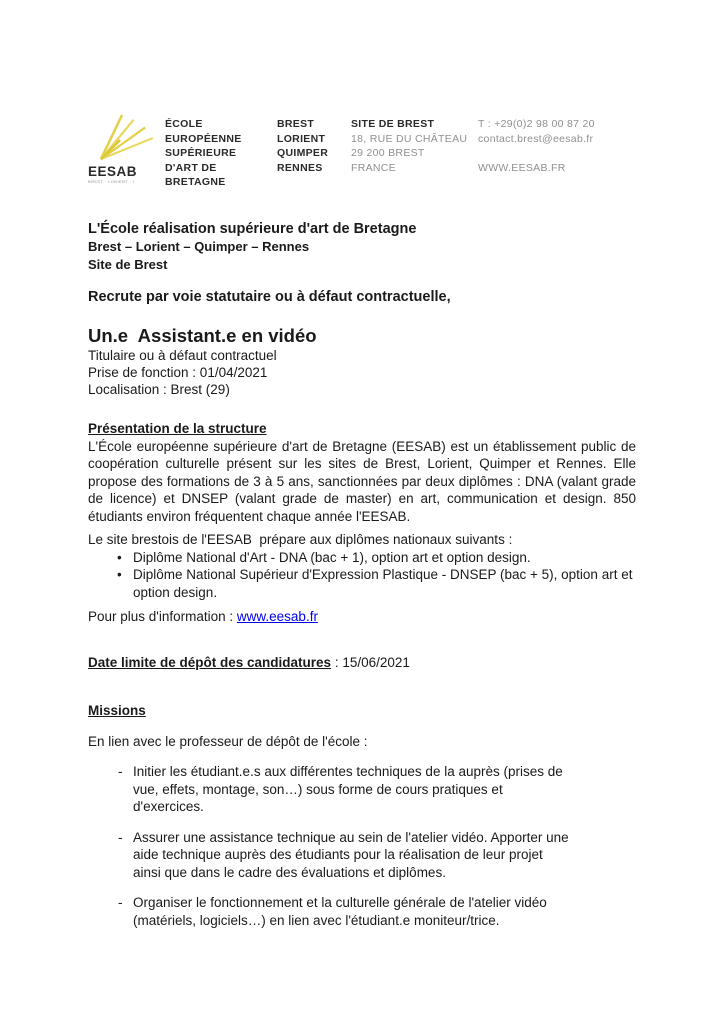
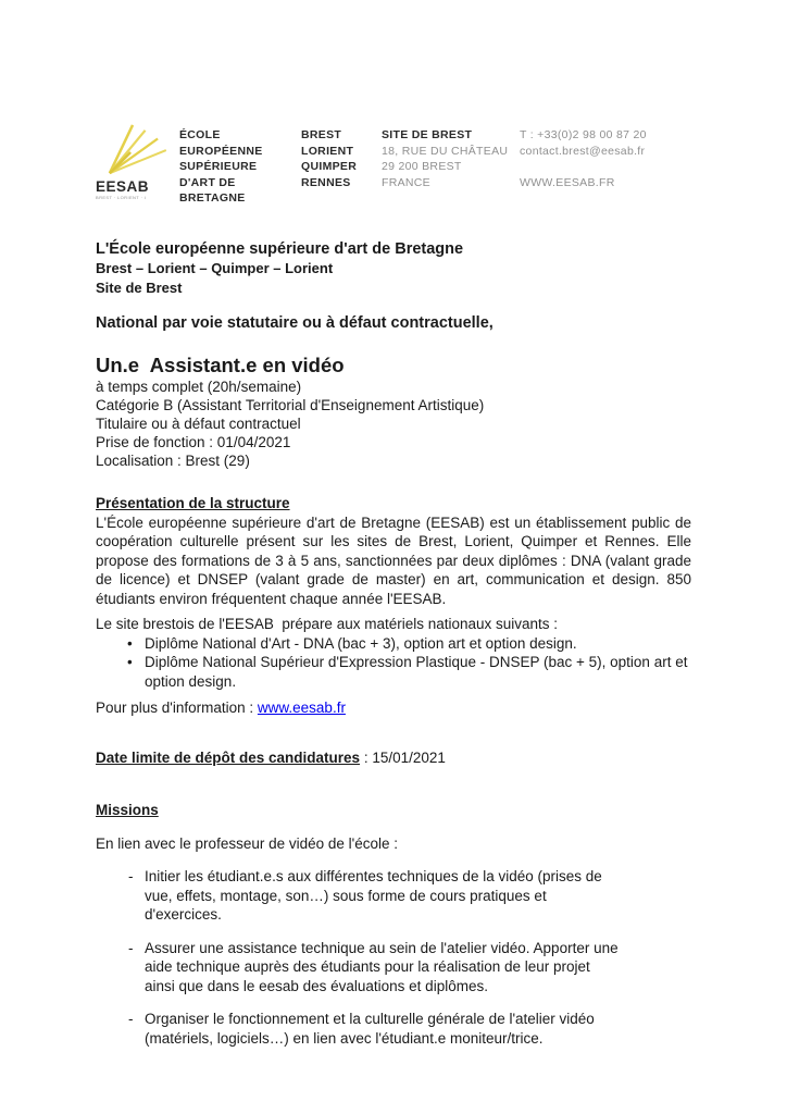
  EESAB
  ÉCOLE
  EUROPÉENNE
  SUPÉRIEURE
  D'ART DE BRETAGNE
  BREST
  LORIENT
  QUIMPER
  RENNES
  SITE DE BREST
  18, RUE DU CHÂTEAU
  29 200 BREST
  FRANCE
- T : +29(0)2 98 00 87 20
+ T : +33(0)2 98 00 87 20
  contact.brest@eesab.fr
  WWW.EESAB.FR
- L'École réalisation supérieure d'art de Bretagne
+ L'École européenne supérieure d'art de Bretagne
- Brest – Lorient – Quimper – Rennes
+ Brest – Lorient – Quimper – Lorient
  Site de Brest
- Recrute par voie statutaire ou à défaut contractuelle,
+ National par voie statutaire ou à défaut contractuelle,
  Un.e Assistant.e en vidéo
+ à temps complet (20h/semaine)
+ Catégorie B (Assistant Territorial d'Enseignement Artistique)
  Titulaire ou à défaut contractuel
  Prise de fonction : 01/04/2021
  Localisation : Brest (29)
  Présentation de la structure
  L'École européenne supérieure d'art de Bretagne (EESAB) est un établissement public de coopération culturelle présent sur les sites de Brest, Lorient, Quimper et Rennes. Elle propose des formations de 3 à 5 ans, sanctionnées par deux diplômes : DNA (valant grade de licence) et DNSEP (valant grade de master) en art, communication et design. 850 étudiants environ fréquentent chaque année l'EESAB.
- Le site brestois de l'EESAB prépare aux diplômes nationaux suivants :
+ Le site brestois de l'EESAB prépare aux matériels nationaux suivants :
- Diplôme National d'Art - DNA (bac + 1), option art et option design.
+ Diplôme National d'Art - DNA (bac + 3), option art et option design.
  Diplôme National Supérieur d'Expression Plastique - DNSEP (bac + 5), option art et option design.
  Pour plus d'information : www.eesab.fr
- Date limite de dépôt des candidatures : 15/06/2021
+ Date limite de dépôt des candidatures : 15/01/2021
  Missions
- En lien avec le professeur de dépôt de l'école :
+ En lien avec le professeur de vidéo de l'école :
- Initier les étudiant.e.s aux différentes techniques de la auprès (prises de vue, effets, montage, son…) sous forme de cours pratiques et d'exercices.
+ Initier les étudiant.e.s aux différentes techniques de la vidéo (prises de vue, effets, montage, son…) sous forme de cours pratiques et d'exercices.
- Assurer une assistance technique au sein de l'atelier vidéo. Apporter une aide technique auprès des étudiants pour la réalisation de leur projet ainsi que dans le cadre des évaluations et diplômes.
+ Assurer une assistance technique au sein de l'atelier vidéo. Apporter une aide technique auprès des étudiants pour la réalisation de leur projet ainsi que dans le eesab des évaluations et diplômes.
  Organiser le fonctionnement et la culturelle générale de l'atelier vidéo (matériels, logiciels…) en lien avec l'étudiant.e moniteur/trice.
